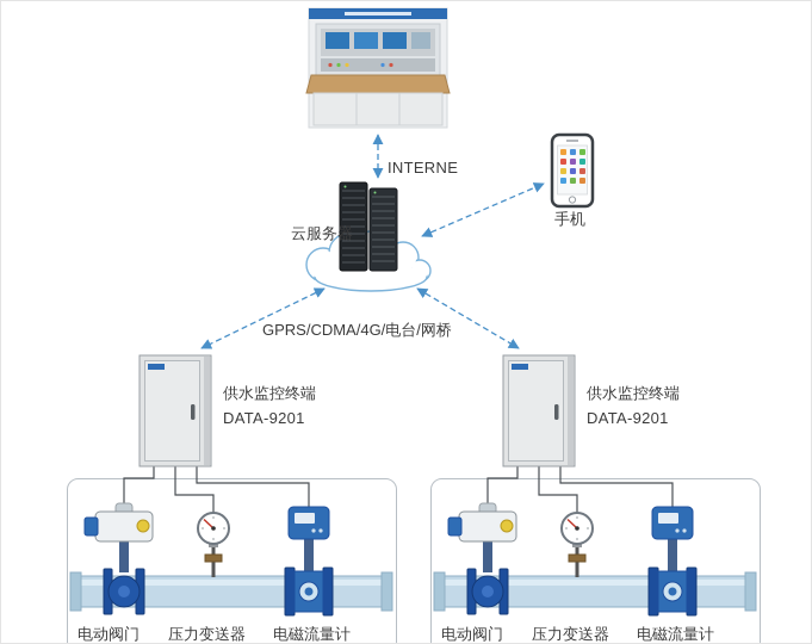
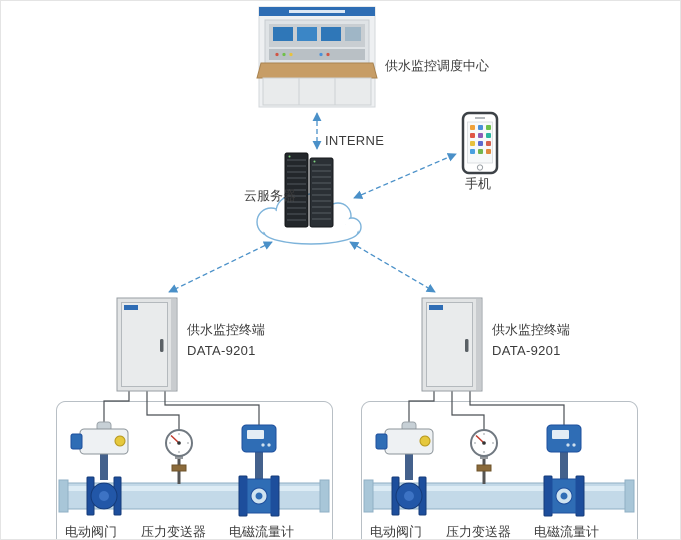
+ 供水监控调度中心
  INTERNE
  云服务器
  手机
- GPRS/CDMA/4G/电台/网桥
  供水监控终端
  DATA-9201
  供水监控终端
  DATA-9201
  电动阀门
  压力变送器
  电磁流量计
  电动阀门
  压力变送器
  电磁流量计
